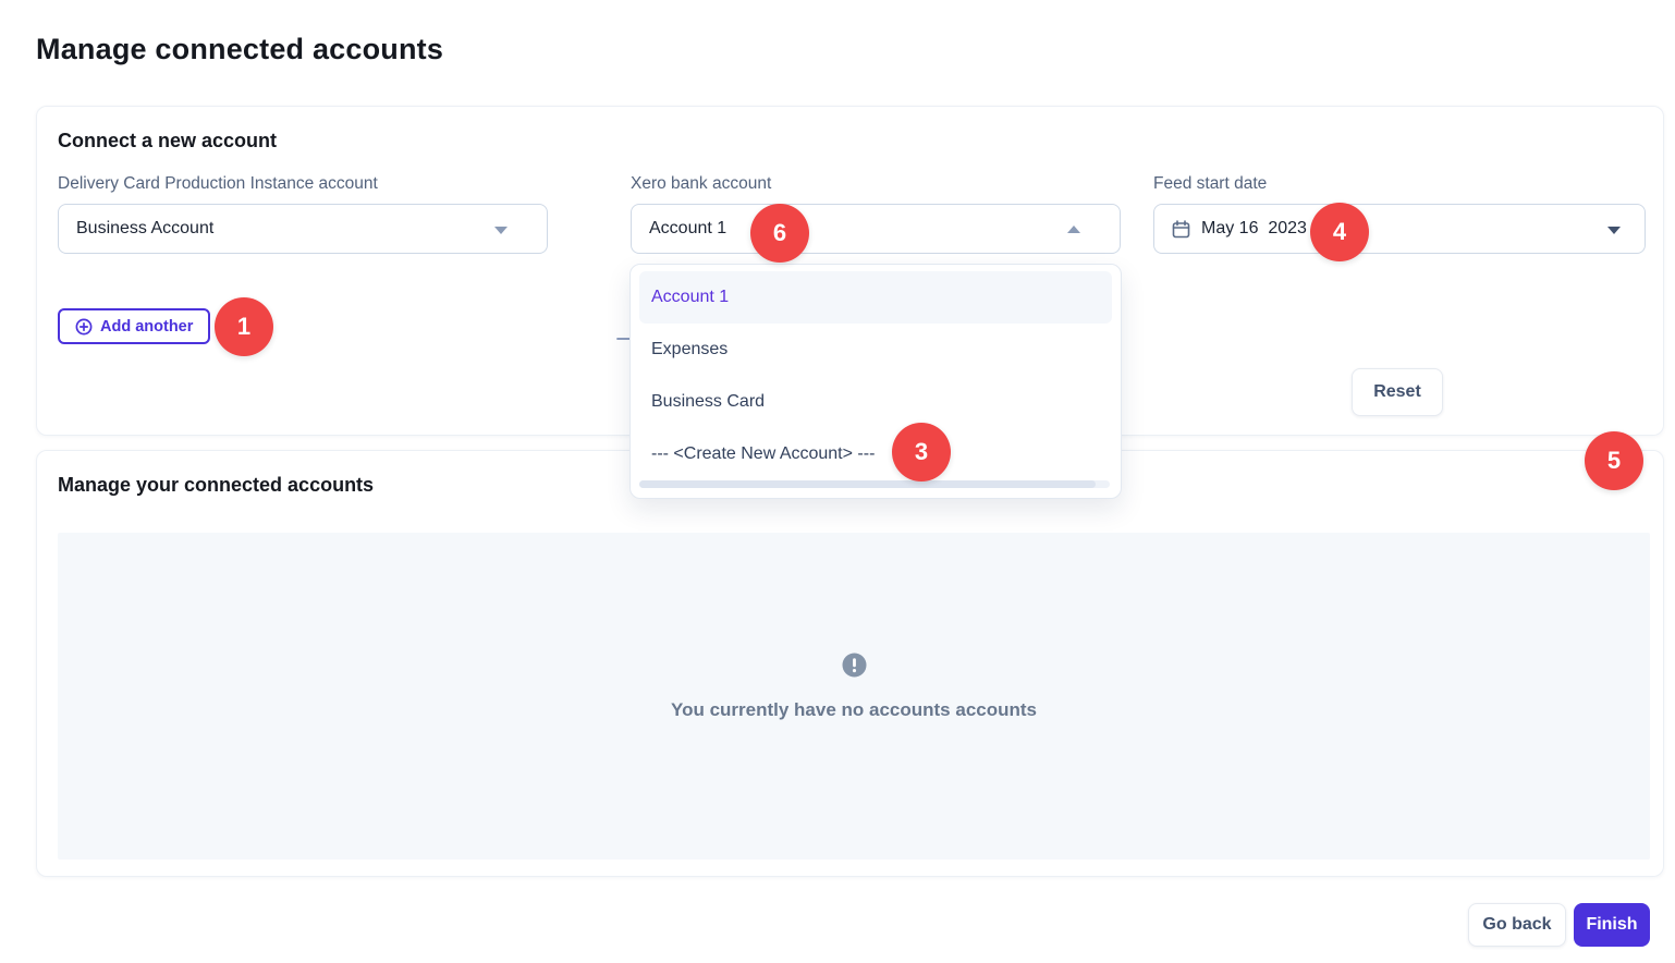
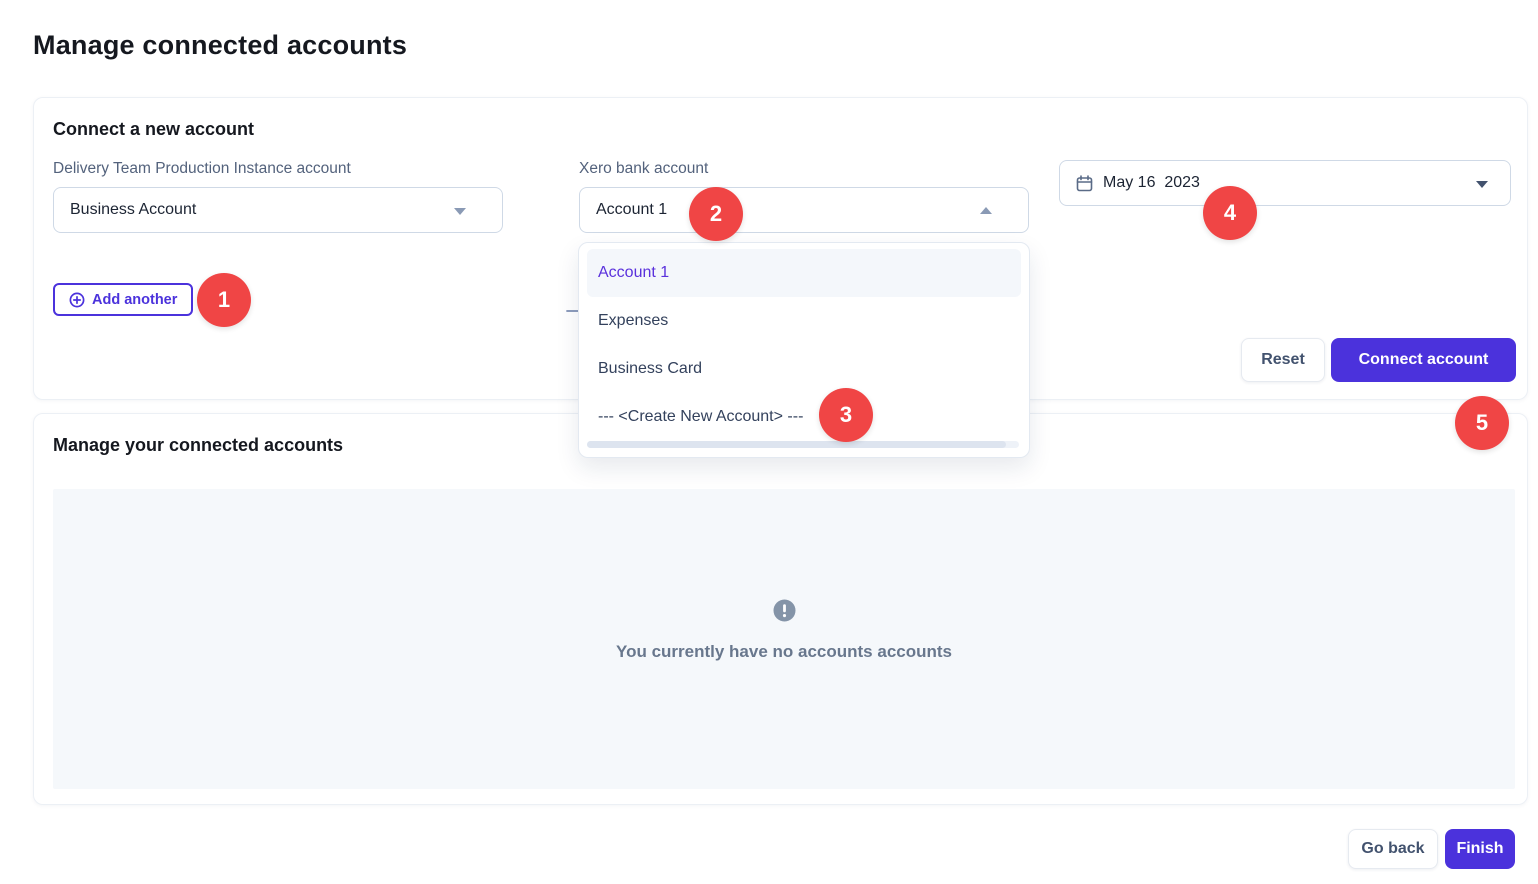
  Manage connected accounts
  Connect a new account
- Delivery Card Production Instance account
+ Delivery Team Production Instance account
  Business Account
  Xero bank account
  Account 1
- Feed start date
  May 16 2023
  Add another
  Reset
+ Connect account
  Account 1
  Expenses
  Business Card
  --- <Create New Account> ---
  Manage your connected accounts
  You currently have no accounts accounts
  Go back
  Finish
  1
- 6
+ 2
  3
  4
  5
